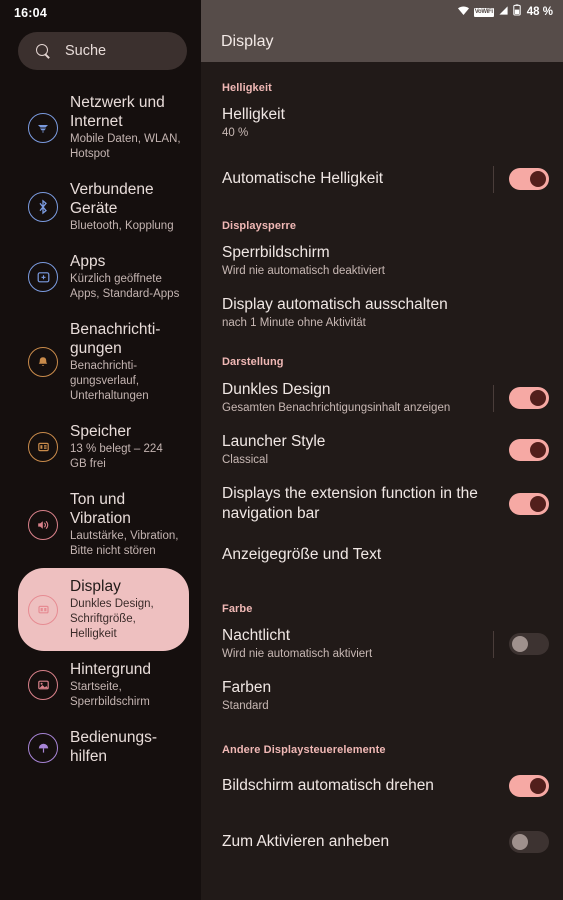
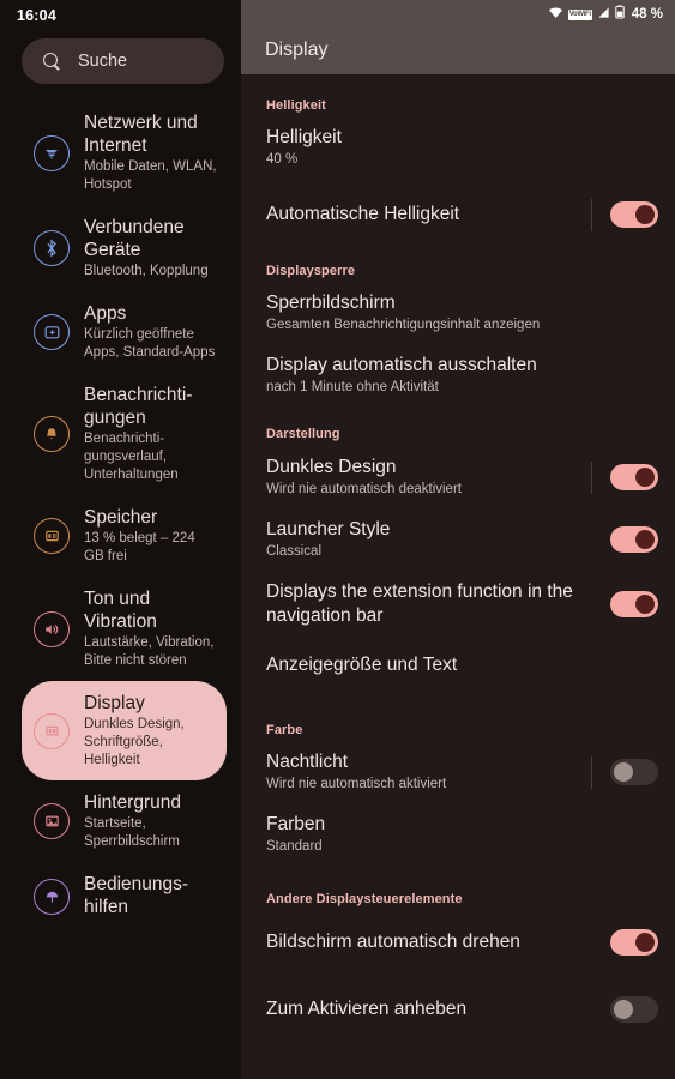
  16:04
  Suche
  Netzwerk und Internet
  Mobile Daten, WLAN, Hotspot
  Verbundene Geräte
  Bluetooth, Kopplung
  Apps
  Kürzlich geöffnete Apps, Standard-Apps
  Benachrichti-gungen
  Benachrichti-gungsverlauf, Unterhaltungen
  Speicher
  13 % belegt – 224 GB frei
  Ton und Vibration
  Lautstärke, Vibration, Bitte nicht stören
  Display
  Dunkles Design, Schriftgröße, Helligkeit
  Hintergrund
  Startseite, Sperrbildschirm
  Bedienungs-hilfen
  48 %
  Display
  Helligkeit
  Helligkeit
  40 %
  Automatische Helligkeit
  Displaysperre
  Sperrbildschirm
- Wird nie automatisch deaktiviert
+ Gesamten Benachrichtigungsinhalt anzeigen
  Display automatisch ausschalten
  nach 1 Minute ohne Aktivität
  Darstellung
  Dunkles Design
- Gesamten Benachrichtigungsinhalt anzeigen
+ Wird nie automatisch deaktiviert
  Launcher Style
  Classical
  Displays the extension function in the navigation bar
  Anzeigegröße und Text
  Farbe
  Nachtlicht
  Wird nie automatisch aktiviert
  Farben
  Standard
  Andere Displaysteuerelemente
  Bildschirm automatisch drehen
  Zum Aktivieren anheben
